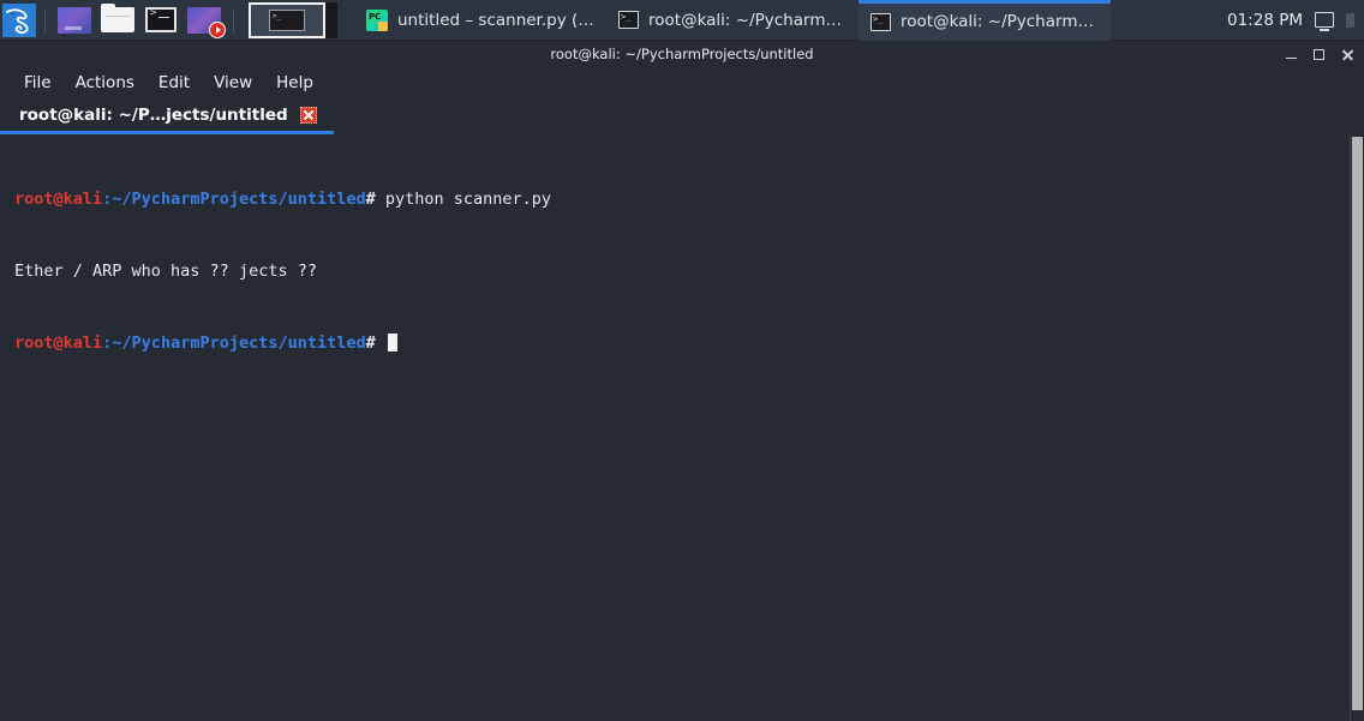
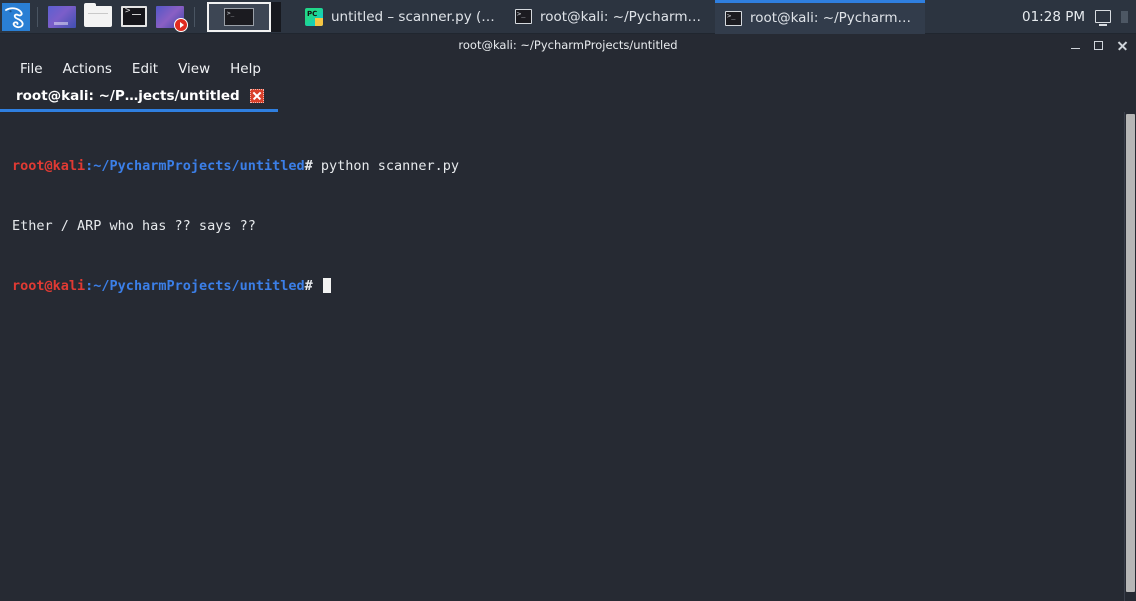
  root@kali: ~/PycharmProjects/untitled
  File
  Actions
  Edit
  View
  Help
  root@kali: ~/P…jects/untitled
  root@kali:~/PycharmProjects/untitled# python scanner.py
- Ether / ARP who has ?? jects ??
+ Ether / ARP who has ?? says ??
  root@kali:~/PycharmProjects/untitled#
  untitled – scanner.py (R
  root@kali: ~/PycharmPr
  root@kali: ~/PycharmPr
  01:28 PM
